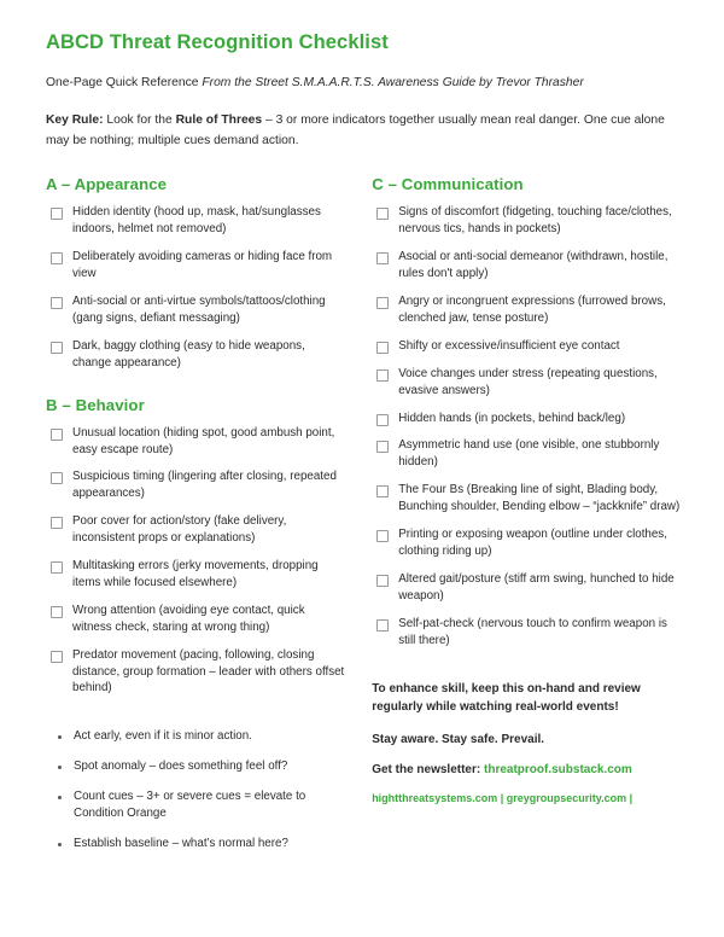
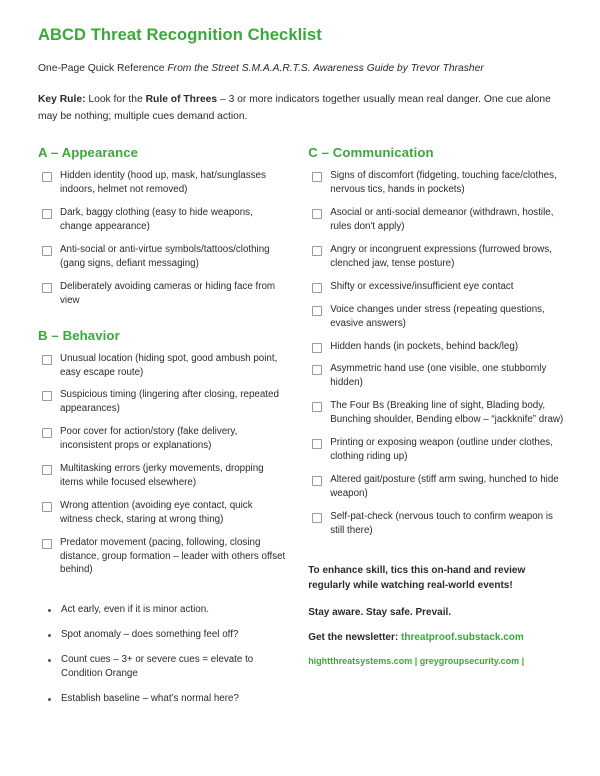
  ABCD Threat Recognition Checklist
  One-Page Quick Reference From the Street S.M.A.A.R.T.S. Awareness Guide by Trevor Thrasher
  Key Rule: Look for the Rule of Threes – 3 or more indicators together usually mean real danger. One cue alone may be nothing; multiple cues demand action.
  A – Appearance
  Hidden identity (hood up, mask, hat/sunglasses indoors, helmet not removed)
- Deliberately avoiding cameras or hiding face from view
+ Dark, baggy clothing (easy to hide weapons, change appearance)
  Anti-social or anti-virtue symbols/tattoos/clothing (gang signs, defiant messaging)
- Dark, baggy clothing (easy to hide weapons, change appearance)
+ Deliberately avoiding cameras or hiding face from view
  B – Behavior
  Unusual location (hiding spot, good ambush point, easy escape route)
  Suspicious timing (lingering after closing, repeated appearances)
  Poor cover for action/story (fake delivery, inconsistent props or explanations)
  Multitasking errors (jerky movements, dropping items while focused elsewhere)
  Wrong attention (avoiding eye contact, quick witness check, staring at wrong thing)
  Predator movement (pacing, following, closing distance, group formation – leader with others offset behind)
  Act early, even if it is minor action.
  Spot anomaly – does something feel off?
  Count cues – 3+ or severe cues = elevate to Condition Orange
  Establish baseline – what’s normal here?
  C – Communication
  Signs of discomfort (fidgeting, touching face/clothes, nervous tics, hands in pockets)
  Asocial or anti-social demeanor (withdrawn, hostile, rules don't apply)
  Angry or incongruent expressions (furrowed brows, clenched jaw, tense posture)
  Shifty or excessive/insufficient eye contact
  Voice changes under stress (repeating questions, evasive answers)
  Hidden hands (in pockets, behind back/leg)
  Asymmetric hand use (one visible, one stubbornly hidden)
  The Four Bs (Breaking line of sight, Blading body, Bunching shoulder, Bending elbow – “jackknife” draw)
  Printing or exposing weapon (outline under clothes, clothing riding up)
  Altered gait/posture (stiff arm swing, hunched to hide weapon)
  Self-pat-check (nervous touch to confirm weapon is still there)
- To enhance skill, keep this on-hand and review regularly while watching real-world events!
+ To enhance skill, tics this on-hand and review regularly while watching real-world events!
  Stay aware. Stay safe. Prevail.
  Get the newsletter: threatproof.substack.com
  hightthreatsystems.com | greygroupsecurity.com |
